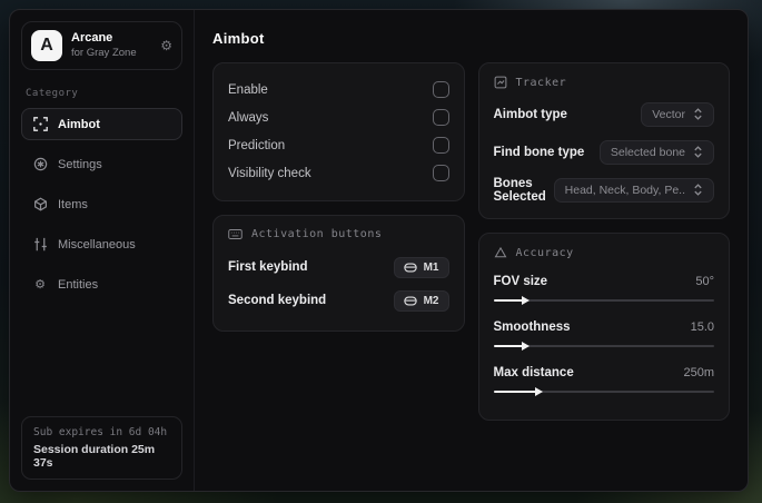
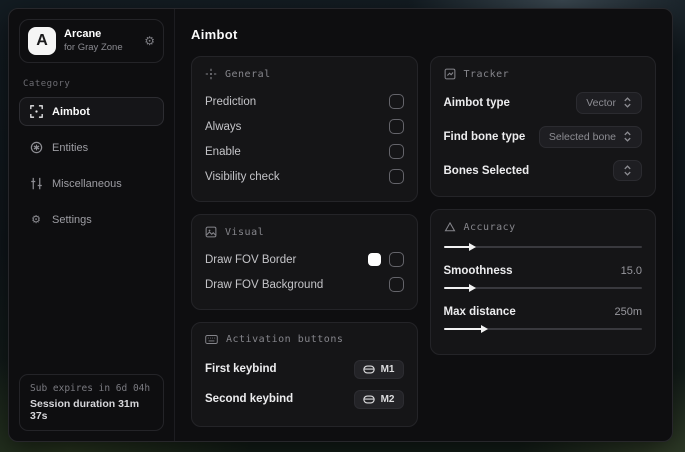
  A
  Arcane
  for Gray Zone
  ⚙
  Category
  Aimbot
- Settings
+ Entities
- Items
  Miscellaneous
  ⚙
- Entities
+ Settings
  Sub expires in 6d 04h
- Session duration 25m 37s
+ Session duration 31m 37s
  Aimbot
+ General
- Enable
+ Prediction
  Always
- Prediction
+ Enable
  Visibility check
+ Visual
+ Draw FOV Border
+ Draw FOV Background
  Activation buttons
  First keybind
  M1
  Second keybind
  M2
  Tracker
  Aimbot type
  Vector
  Find bone type
  Selected bone
  Bones Selected
- Head, Neck, Body, Pe..
  Accuracy
- FOV size
- 50°
  Smoothness
  15.0
  Max distance
  250m
